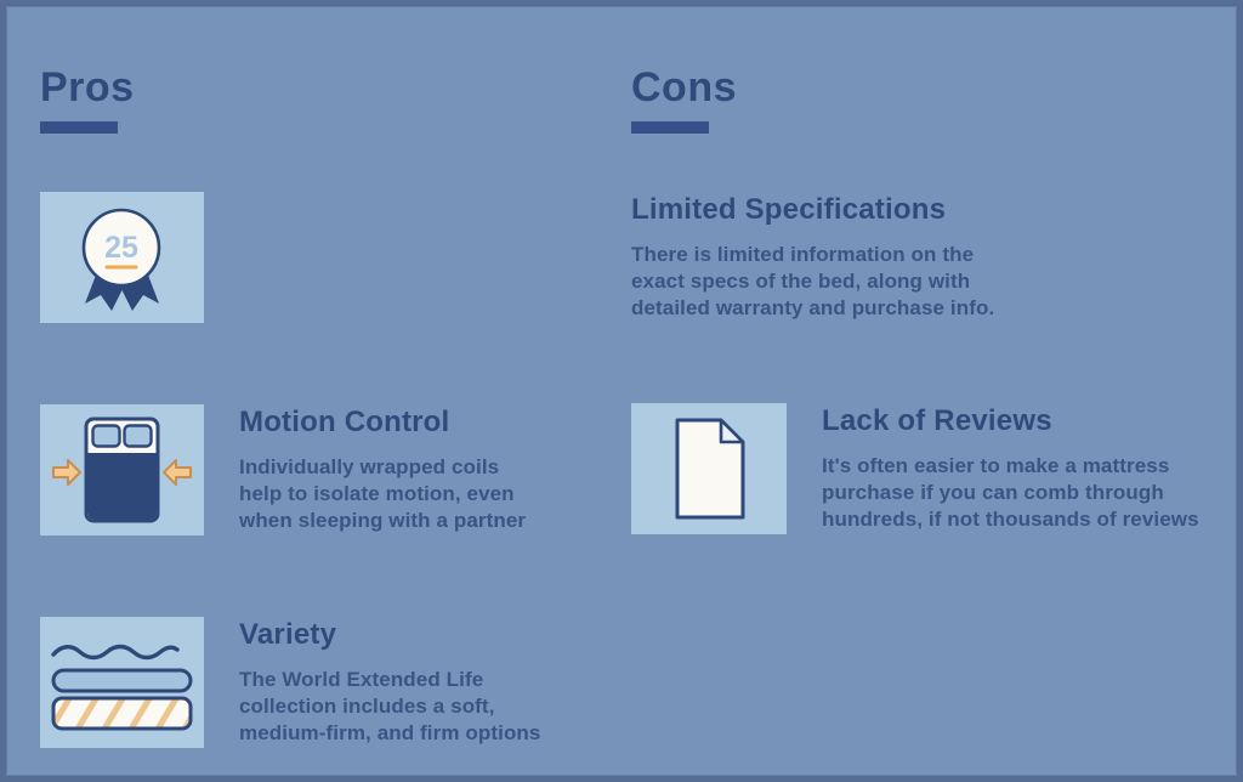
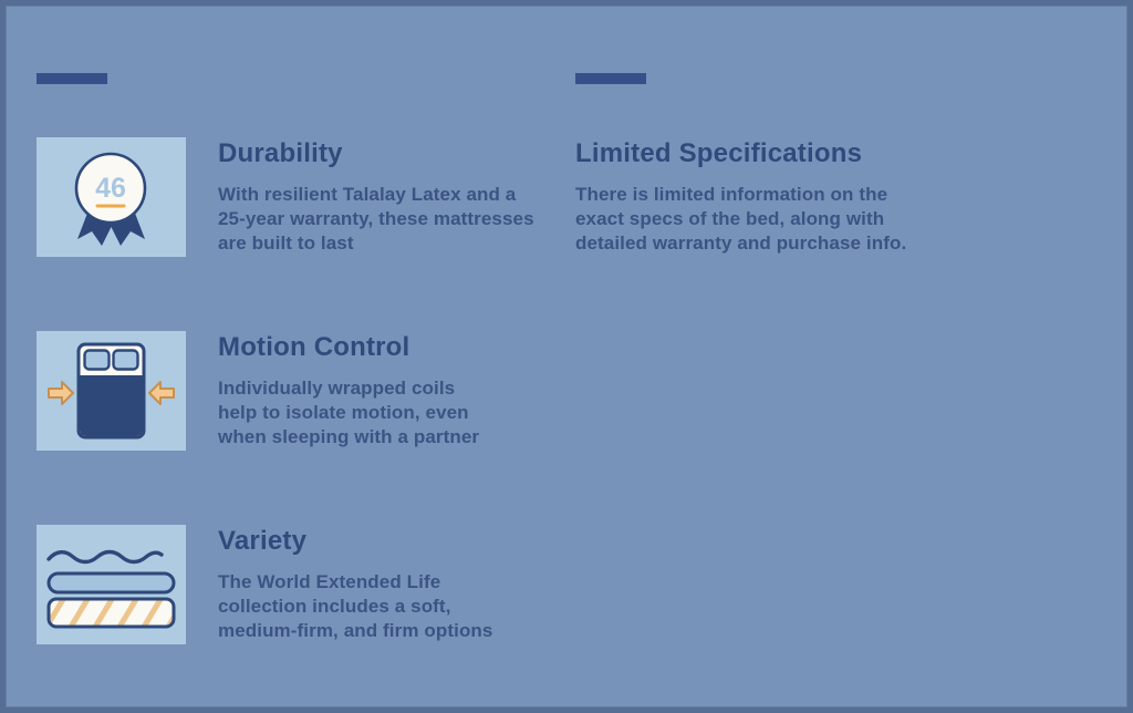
- Pros
- 25
+ 46
+ Durability
+ With resilient Talalay Latex and a
+ 25-year warranty, these mattresses
+ are built to last
  Motion Control
  Individually wrapped coils
  help to isolate motion, even
  when sleeping with a partner
  Variety
  The World Extended Life
  collection includes a soft,
  medium-firm, and firm options
- Cons
  Limited Specifications
  There is limited information on the
  exact specs of the bed, along with
  detailed warranty and purchase info.
- Lack of Reviews
- It's often easier to make a mattress
- purchase if you can comb through
- hundreds, if not thousands of reviews
